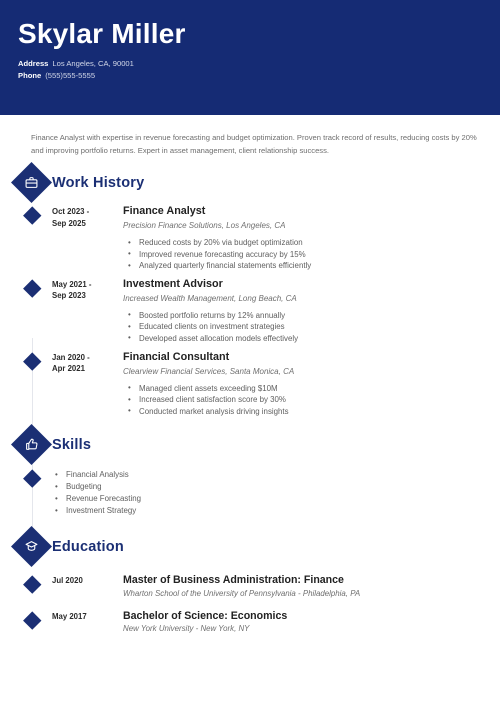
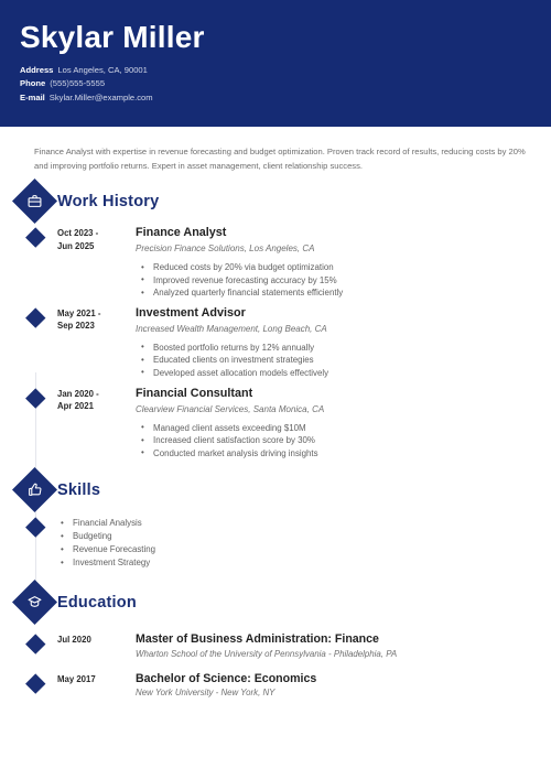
  Skylar Miller
  Address Los Angeles, CA, 90001
  Phone (555)555-5555
+ E-mail Skylar.Miller@example.com
  Finance Analyst with expertise in revenue forecasting and budget optimization. Proven track record of results, reducing costs by 20% and improving portfolio returns. Expert in asset management, client relationship success.
  Work History
  Oct 2023 -
- Sep 2025
+ Jun 2025
  Finance Analyst
  Precision Finance Solutions, Los Angeles, CA
  Reduced costs by 20% via budget optimization
  Improved revenue forecasting accuracy by 15%
  Analyzed quarterly financial statements efficiently
  May 2021 -
  Sep 2023
  Investment Advisor
  Increased Wealth Management, Long Beach, CA
  Boosted portfolio returns by 12% annually
  Educated clients on investment strategies
  Developed asset allocation models effectively
  Jan 2020 -
  Apr 2021
  Financial Consultant
  Clearview Financial Services, Santa Monica, CA
  Managed client assets exceeding $10M
  Increased client satisfaction score by 30%
  Conducted market analysis driving insights
  Skills
  Financial Analysis
  Budgeting
  Revenue Forecasting
  Investment Strategy
  Education
  Jul 2020
  Master of Business Administration: Finance
  Wharton School of the University of Pennsylvania - Philadelphia, PA
  May 2017
  Bachelor of Science: Economics
  New York University - New York, NY
